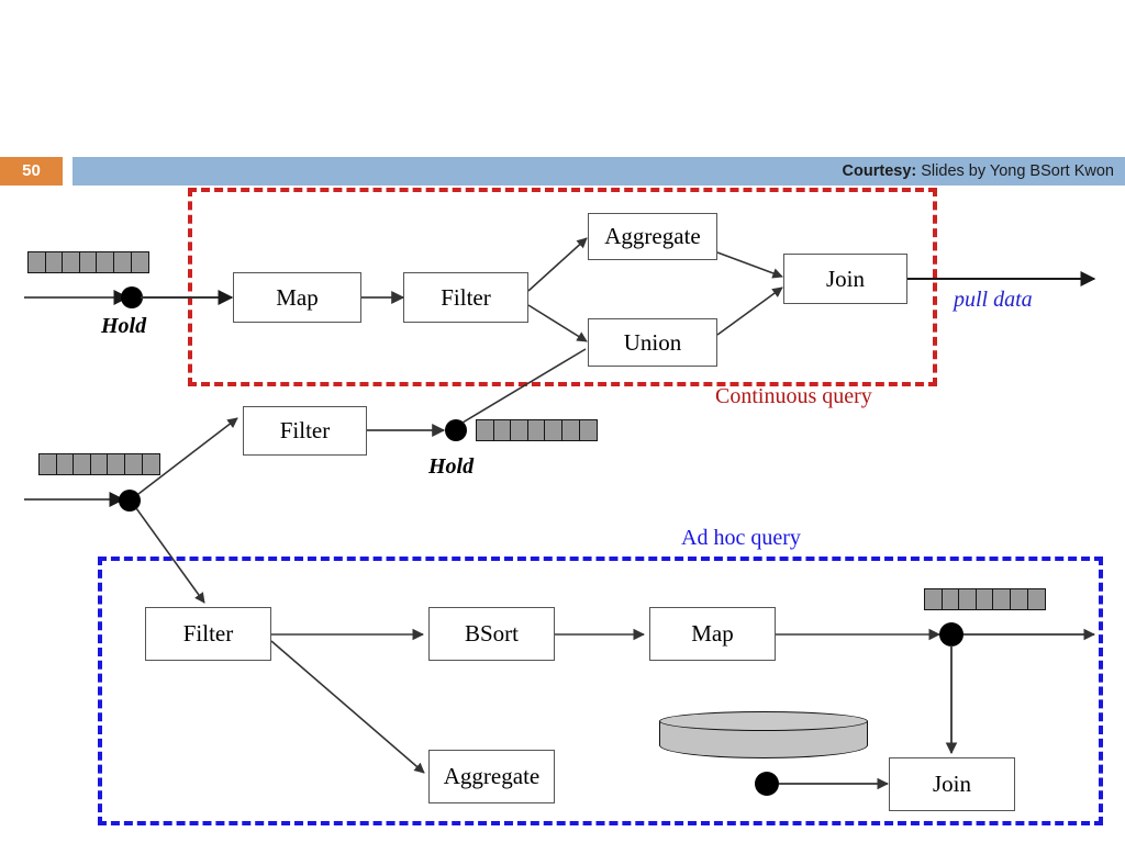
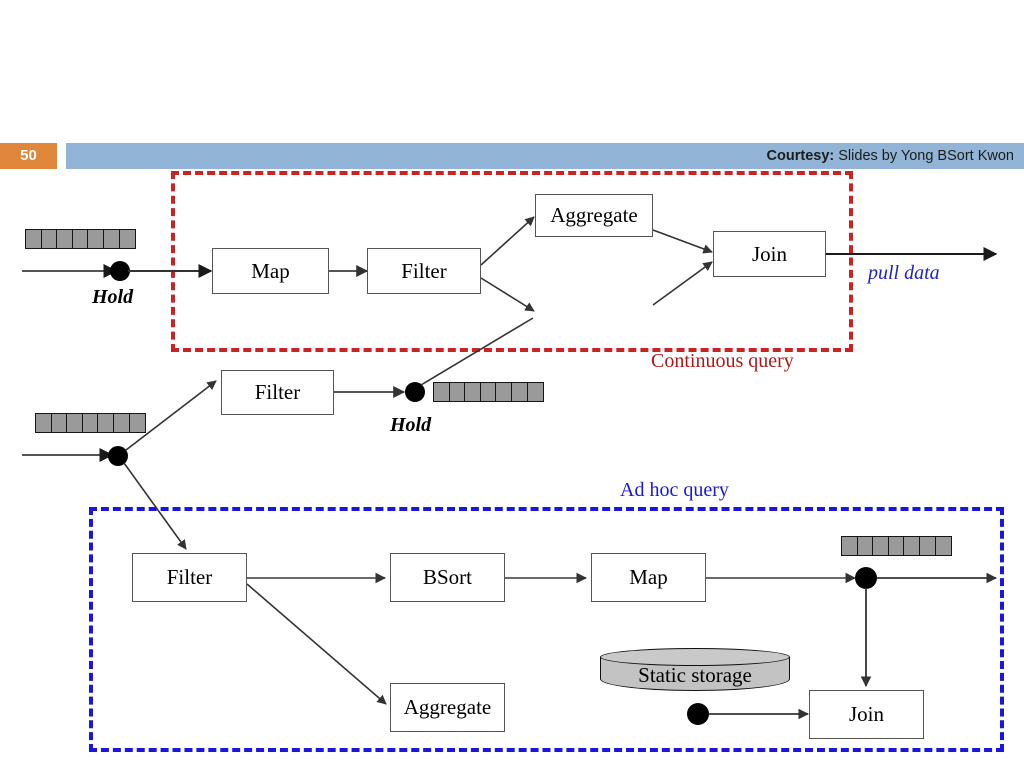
  50
  Courtesy: Slides by Yong BSort Kwon
  Continuous query
  Ad hoc query
  Hold
  Hold
  pull data
  Map
  Filter
  Aggregate
- Union
  Join
  Filter
  Filter
  BSort
  Map
  Aggregate
  Join
+ Static storage
